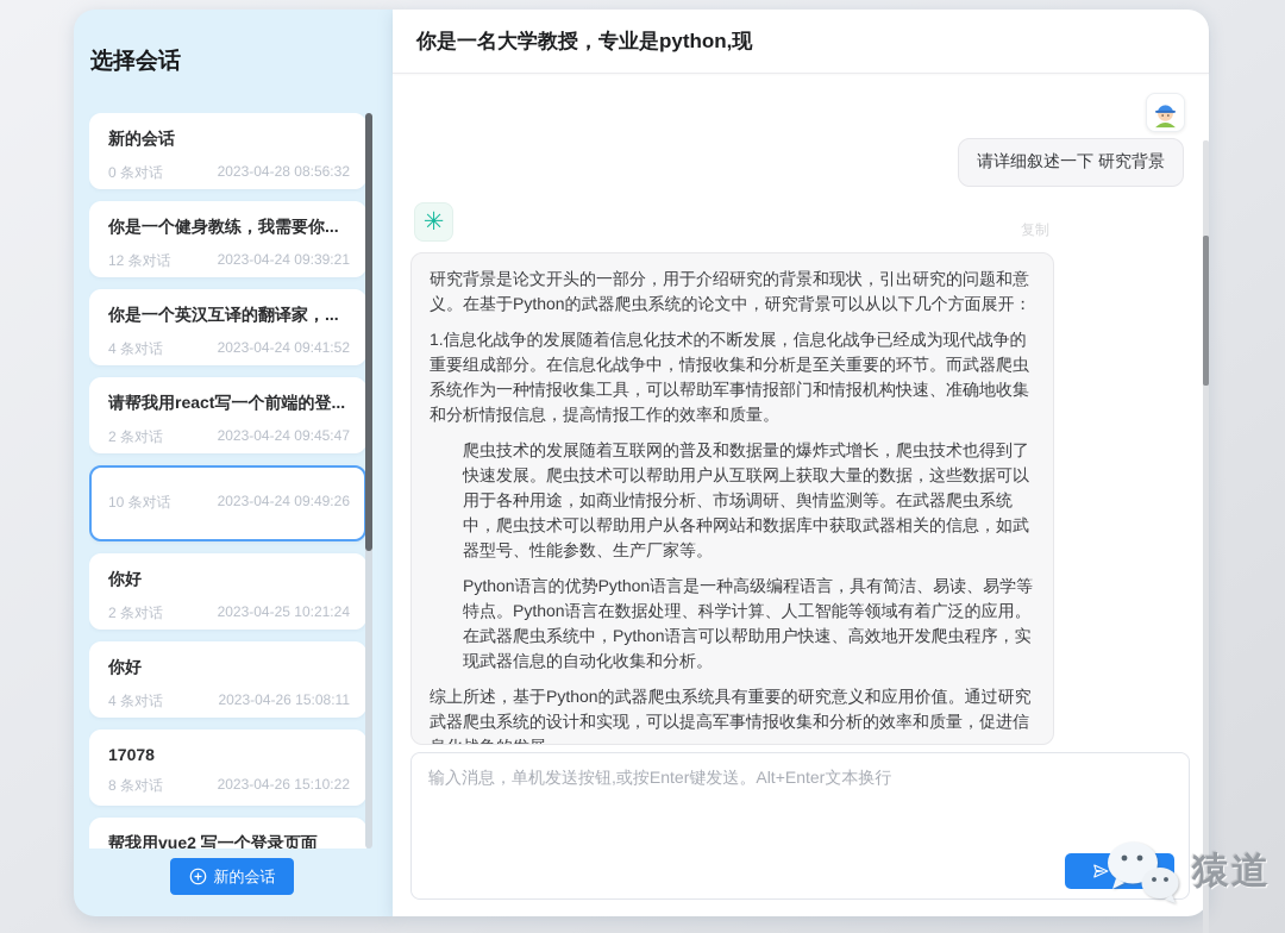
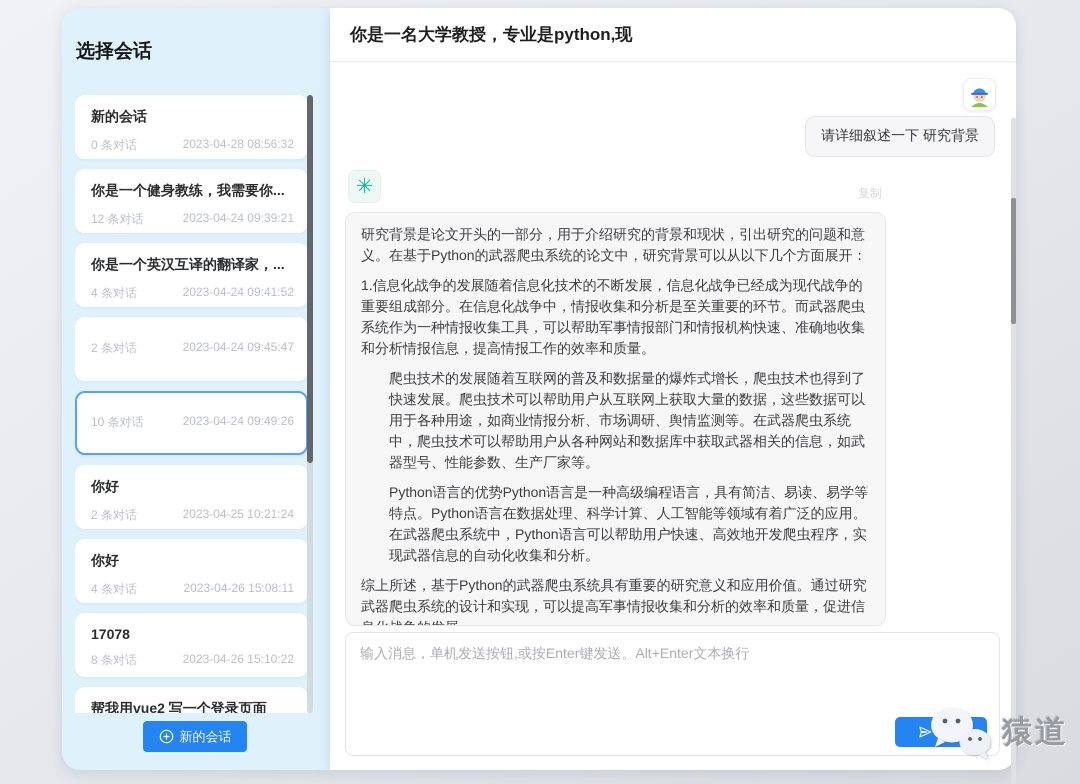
  选择会话
  新的会话
  0 条对话
  2023-04-28 08:56:32
  你是一个健身教练，我需要你...
  12 条对话
  2023-04-24 09:39:21
  你是一个英汉互译的翻译家，...
  4 条对话
  2023-04-24 09:41:52
- 请帮我用react写一个前端的登...
  2 条对话
  2023-04-24 09:45:47
  10 条对话
  2023-04-24 09:49:26
  你好
  2 条对话
  2023-04-25 10:21:24
  你好
  4 条对话
  2023-04-26 15:08:11
  17078
  8 条对话
  2023-04-26 15:10:22
  帮我用vue2 写一个登录页面
  新的会话
  你是一名大学教授，专业是python,现
  请详细叙述一下 研究背景
  ✳
  复制
  研究背景是论文开头的一部分，用于介绍研究的背景和现状，引出研究的问题和意义。在基于Python的武器爬虫系统的论文中，研究背景可以从以下几个方面展开：
  1.信息化战争的发展随着信息化技术的不断发展，信息化战争已经成为现代战争的重要组成部分。在信息化战争中，情报收集和分析是至关重要的环节。而武器爬虫系统作为一种情报收集工具，可以帮助军事情报部门和情报机构快速、准确地收集和分析情报信息，提高情报工作的效率和质量。
  爬虫技术的发展随着互联网的普及和数据量的爆炸式增长，爬虫技术也得到了快速发展。爬虫技术可以帮助用户从互联网上获取大量的数据，这些数据可以用于各种用途，如商业情报分析、市场调研、舆情监测等。在武器爬虫系统中，爬虫技术可以帮助用户从各种网站和数据库中获取武器相关的信息，如武器型号、性能参数、生产厂家等。
  Python语言的优势Python语言是一种高级编程语言，具有简洁、易读、易学等特点。Python语言在数据处理、科学计算、人工智能等领域有着广泛的应用。在武器爬虫系统中，Python语言可以帮助用户快速、高效地开发爬虫程序，实现武器信息的自动化收集和分析。
  综上所述，基于Python的武器爬虫系统具有重要的研究意义和应用价值。通过研究武器爬虫系统的设计和实现，可以提高军事情报收集和分析的效率和质量，促进信
  输入消息，单机发送按钮,或按Enter键发送。Alt+Enter文本换行
  猿道
